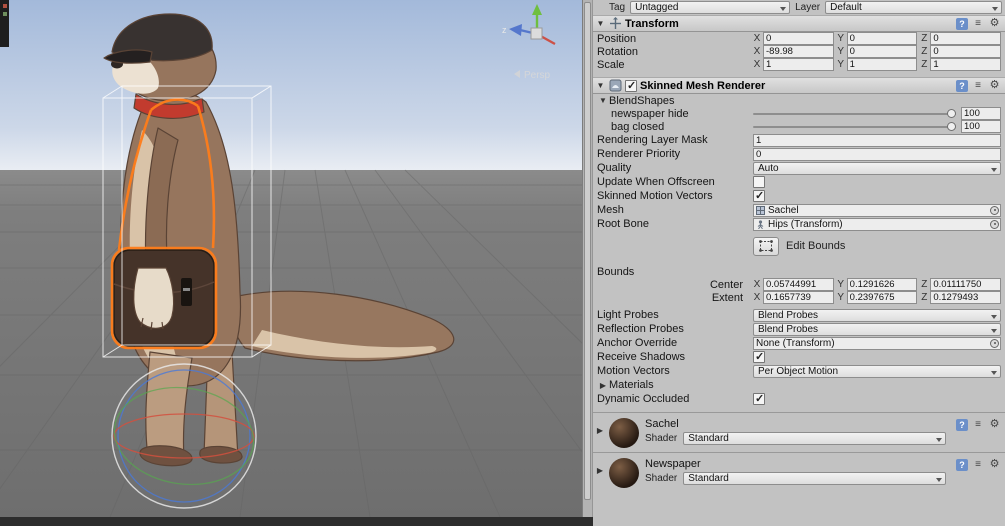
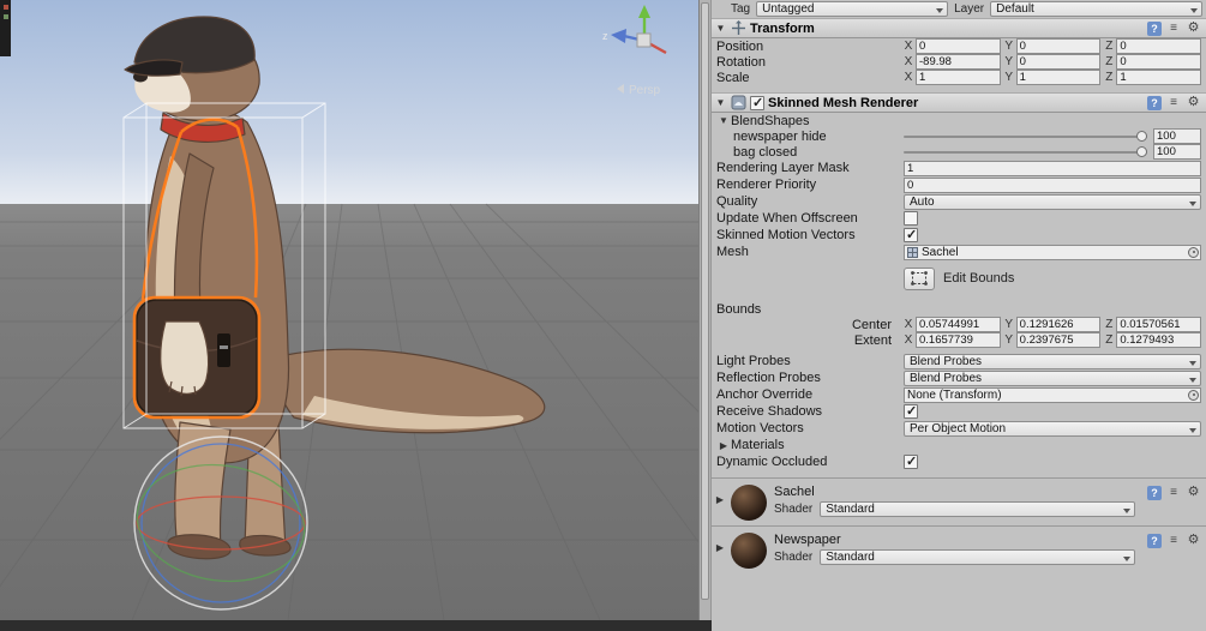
  z
  Persp
  Tag
  Untagged
  Layer
  Default
  ▼
  Transform
  ?
  ≡
  ⚙
  Position
  X
  0
  Y
  0
  Z
  0
  Rotation
  X
  -89.98
  Y
  0
  Z
  0
  Scale
  X
  1
  Y
  1
  Z
  1
  ▼
  Skinned Mesh Renderer
  ?
  ≡
  ⚙
  ▼
  BlendShapes
  newspaper hide
  100
  bag closed
  100
  Rendering Layer Mask
  1
  Renderer Priority
  0
  Quality
  Auto
  Update When Offscreen
  Skinned Motion Vectors
  Mesh
  Sachel
- Root Bone
- Hips (Transform)
  Edit Bounds
  Bounds
  Center
  X
  0.05744991
  Y
  0.1291626
  Z
- 0.01111750
+ 0.01570561
  Extent
  X
  0.1657739
  Y
  0.2397675
  Z
  0.1279493
  Light Probes
  Blend Probes
  Reflection Probes
  Blend Probes
  Anchor Override
  None (Transform)
  Receive Shadows
  Motion Vectors
  Per Object Motion
  ▶
  Materials
  Dynamic Occluded
  ▶
  Sachel
  Shader
  Standard
  ?
  ≡
  ⚙
  ▶
  Newspaper
  Shader
  Standard
  ?
  ≡
  ⚙
